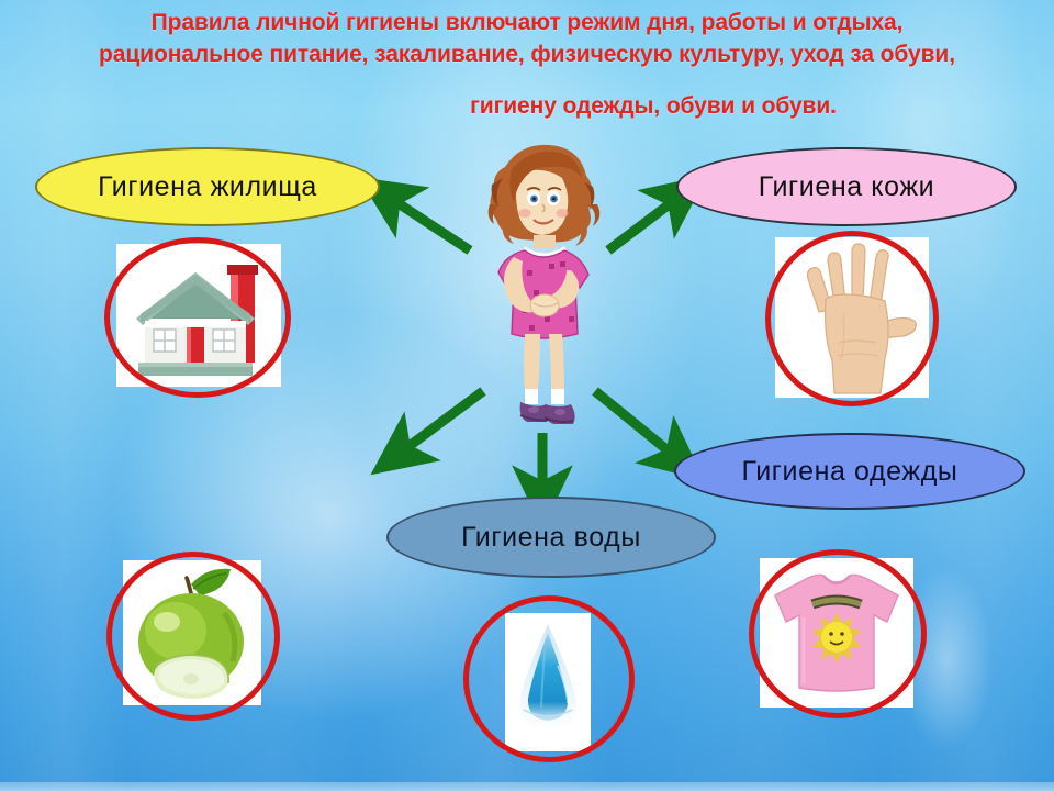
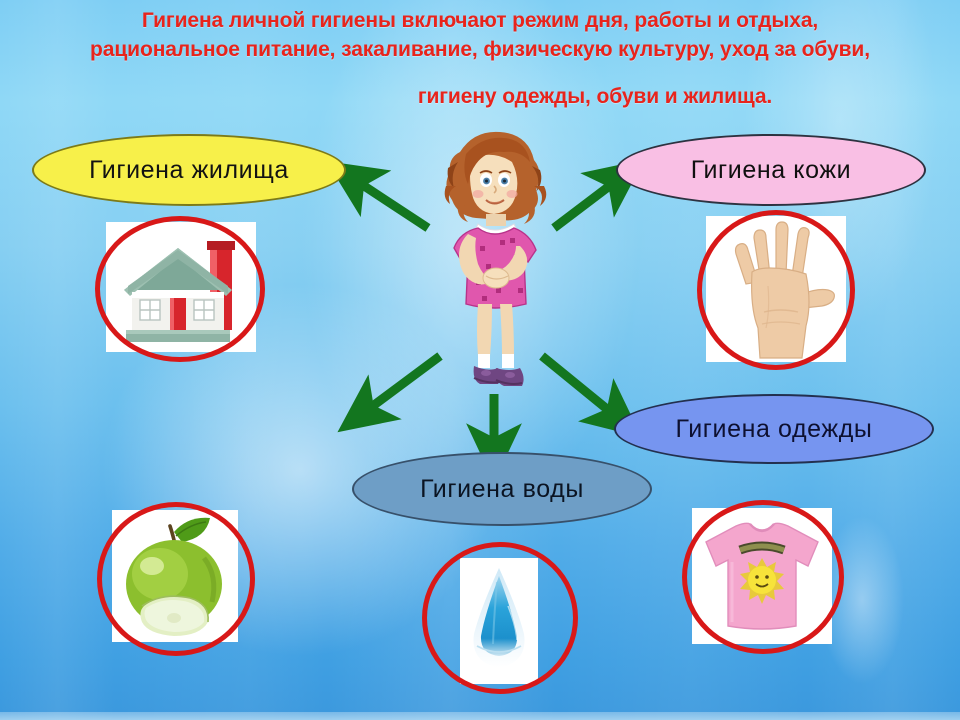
- Правила личной гигиены включают режим дня, работы и отдыха,
+ Гигиена личной гигиены включают режим дня, работы и отдыха,
  рациональное питание, закаливание, физическую культуру, уход за обуви,
- гигиену одежды, обуви и обуви.
+ гигиену одежды, обуви и жилища.
  Гигиена жилища
  Гигиена кожи
  Гигиена одежды
  Гигиена воды
